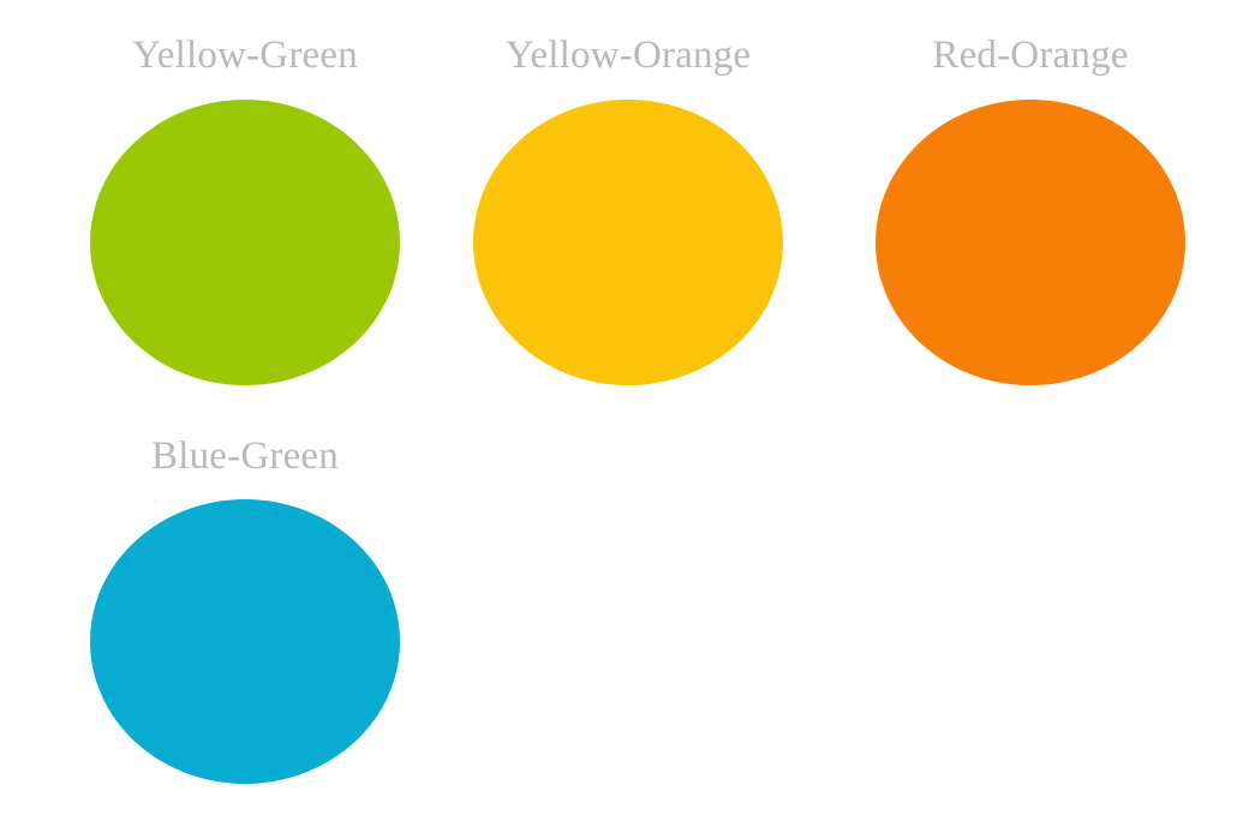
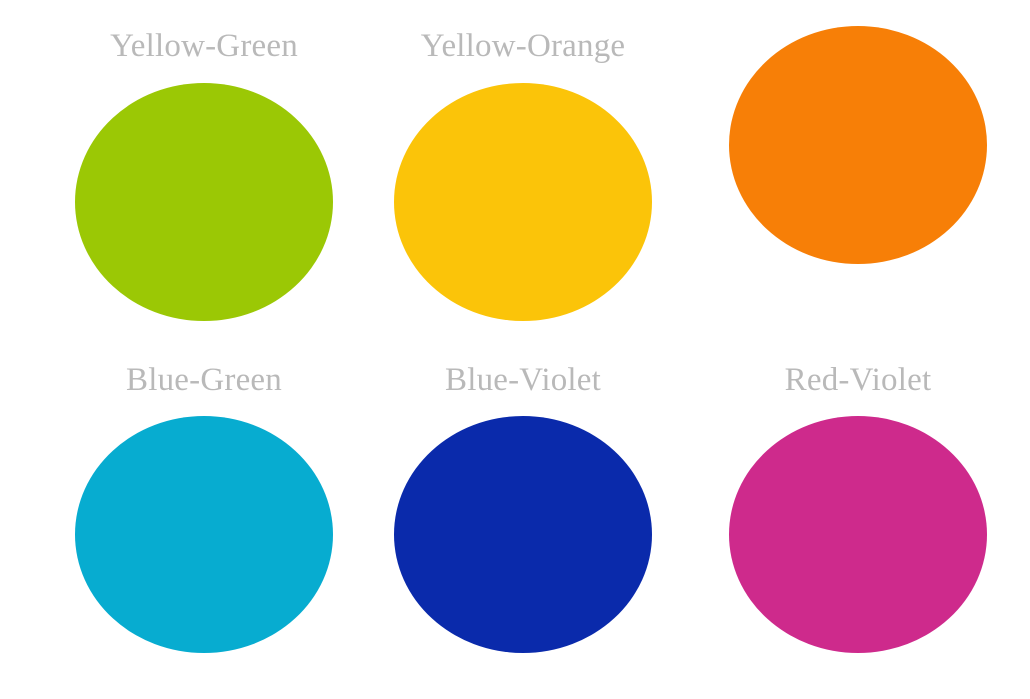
  Yellow-Green
  Yellow-Orange
- Red-Orange
  Blue-Green
+ Blue-Violet
+ Red-Violet
